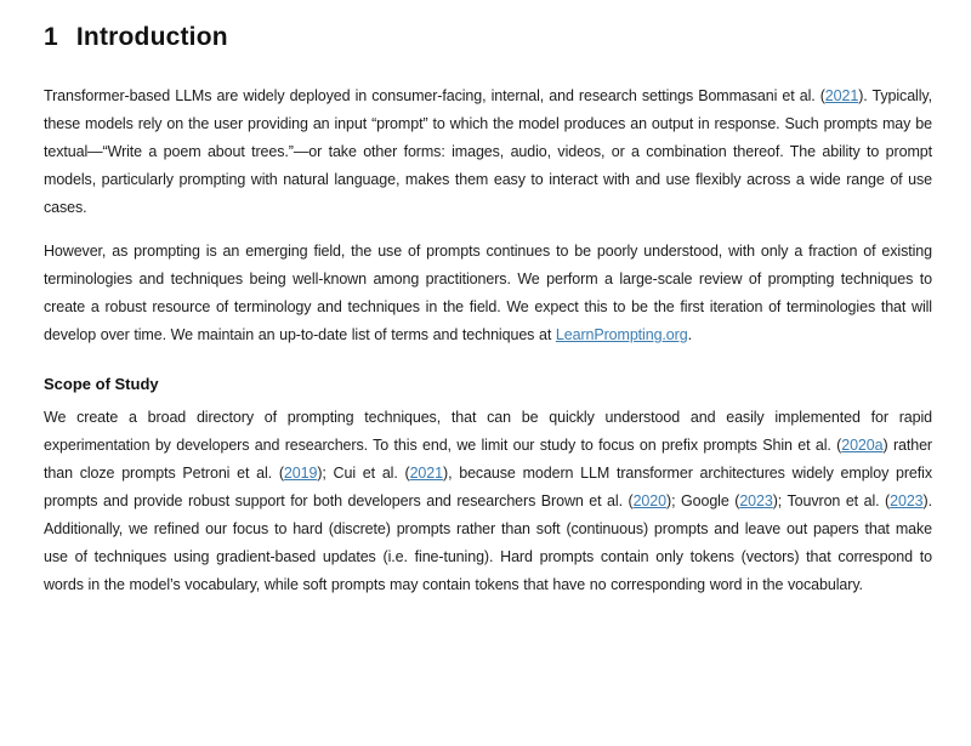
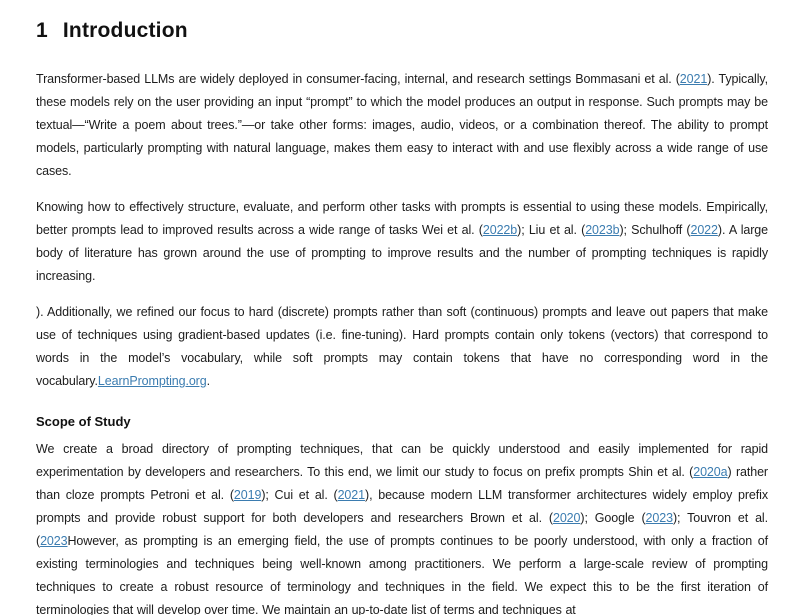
  1 Introduction
  Transformer-based LLMs are widely deployed in consumer-facing, internal, and research settings Bommasani et al. (2021). Typically, these models rely on the user providing an input “prompt” to which the model produces an output in response. Such prompts may be textual—“Write a poem about trees.”—or take other forms: images, audio, videos, or a combination thereof. The ability to prompt models, particularly prompting with natural language, makes them easy to interact with and use flexibly across a wide range of use cases.
+ Knowing how to effectively structure, evaluate, and perform other tasks with prompts is essential to using these models. Empirically, better prompts lead to improved results across a wide range of tasks Wei et al. (2022b); Liu et al. (2023b); Schulhoff (2022). A large body of literature has grown around the use of prompting to improve results and the number of prompting techniques is rapidly increasing.
- However, as prompting is an emerging field, the use of prompts continues to be poorly understood, with only a fraction of existing terminologies and techniques being well-known among practitioners. We perform a large-scale review of prompting techniques to create a robust resource of terminology and techniques in the field. We expect this to be the first iteration of terminologies that will develop over time. We maintain an up-to-date list of terms and techniques at LearnPrompting.org.
+ ). Additionally, we refined our focus to hard (discrete) prompts rather than soft (continuous) prompts and leave out papers that make use of techniques using gradient-based updates (i.e. fine-tuning). Hard prompts contain only tokens (vectors) that correspond to words in the model’s vocabulary, while soft prompts may contain tokens that have no corresponding word in the vocabulary.LearnPrompting.org.
  Scope of Study
- We create a broad directory of prompting techniques, that can be quickly understood and easily implemented for rapid experimentation by developers and researchers. To this end, we limit our study to focus on prefix prompts Shin et al. (2020a) rather than cloze prompts Petroni et al. (2019); Cui et al. (2021), because modern LLM transformer architectures widely employ prefix prompts and provide robust support for both developers and researchers Brown et al. (2020); Google (2023); Touvron et al. (2023). Additionally, we refined our focus to hard (discrete) prompts rather than soft (continuous) prompts and leave out papers that make use of techniques using gradient-based updates (i.e. fine-tuning). Hard prompts contain only tokens (vectors) that correspond to words in the model’s vocabulary, while soft prompts may contain tokens that have no corresponding word in the vocabulary.
+ We create a broad directory of prompting techniques, that can be quickly understood and easily implemented for rapid experimentation by developers and researchers. To this end, we limit our study to focus on prefix prompts Shin et al. (2020a) rather than cloze prompts Petroni et al. (2019); Cui et al. (2021), because modern LLM transformer architectures widely employ prefix prompts and provide robust support for both developers and researchers Brown et al. (2020); Google (2023); Touvron et al. (2023However, as prompting is an emerging field, the use of prompts continues to be poorly understood, with only a fraction of existing terminologies and techniques being well-known among practitioners. We perform a large-scale review of prompting techniques to create a robust resource of terminology and techniques in the field. We expect this to be the first iteration of terminologies that will develop over time. We maintain an up-to-date list of terms and techniques at
